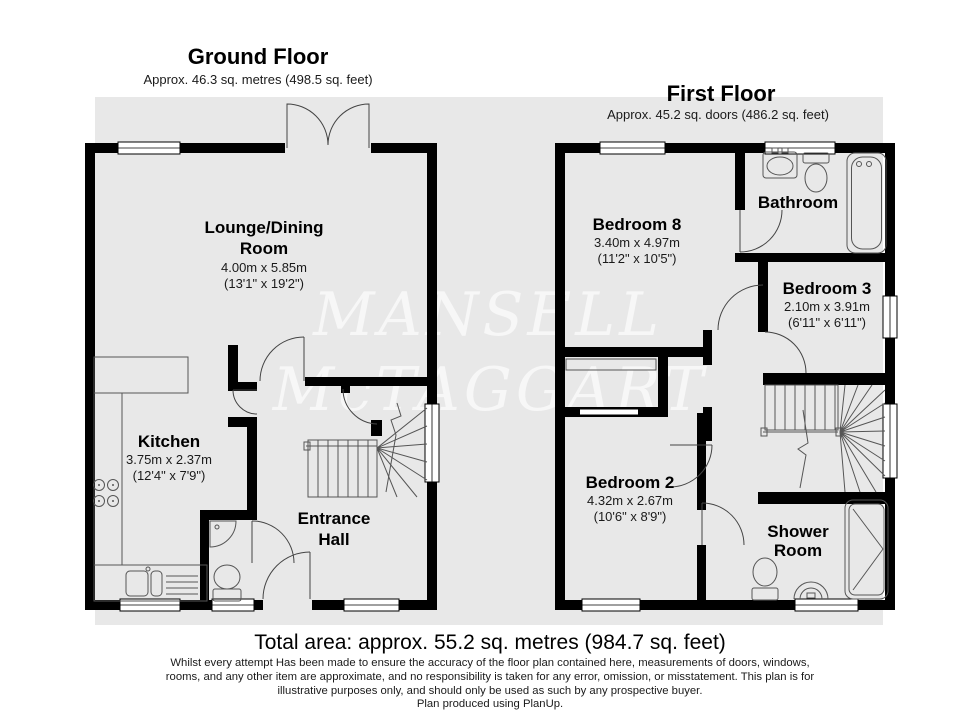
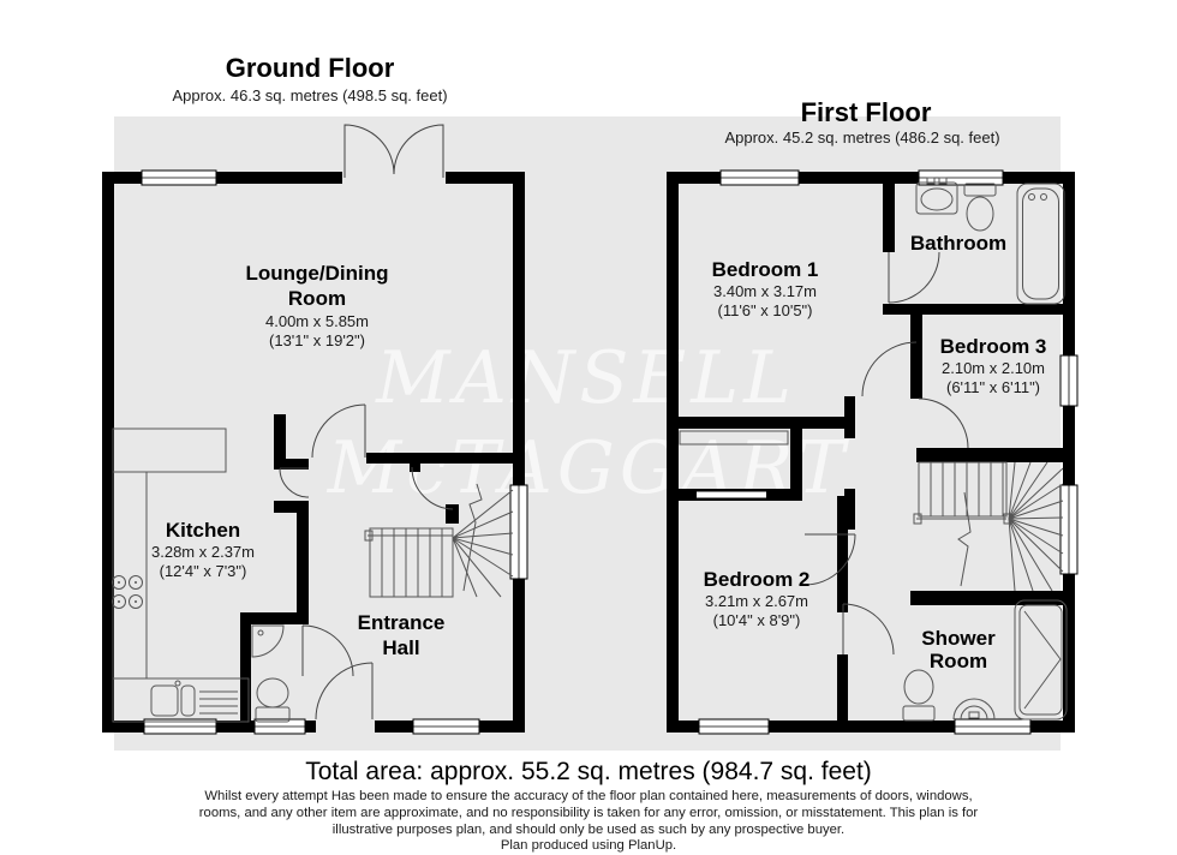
  MANSELL
  McTAGGART
  Lounge/Dining
  Room
  4.00m x 5.85m
  (13'1" x 19'2")
  Kitchen
- 3.75m x 2.37m
+ 3.28m x 2.37m
- (12'4" x 7'9")
+ (12'4" x 7'3")
  Entrance
  Hall
- Bedroom 8
+ Bedroom 1
- 3.40m x 4.97m
+ 3.40m x 3.17m
- (11'2" x 10'5")
+ (11'6" x 10'5")
  Bathroom
  Bedroom 3
- 2.10m x 3.91m
+ 2.10m x 2.10m
  (6'11" x 6'11")
  Bedroom 2
- 4.32m x 2.67m
+ 3.21m x 2.67m
- (10'6" x 8'9")
+ (10'4" x 8'9")
  Shower
  Room
  Ground Floor
  Approx. 46.3 sq. metres (498.5 sq. feet)
  First Floor
- Approx. 45.2 sq. doors (486.2 sq. feet)
+ Approx. 45.2 sq. metres (486.2 sq. feet)
  Total area: approx. 55.2 sq. metres (984.7 sq. feet)
  Whilst every attempt Has been made to ensure the accuracy of the floor plan contained here, measurements of doors, windows,
  rooms, and any other item are approximate, and no responsibility is taken for any error, omission, or misstatement. This plan is for
- illustrative purposes only, and should only be used as such by any prospective buyer.
+ illustrative purposes plan, and should only be used as such by any prospective buyer.
  Plan produced using PlanUp.
